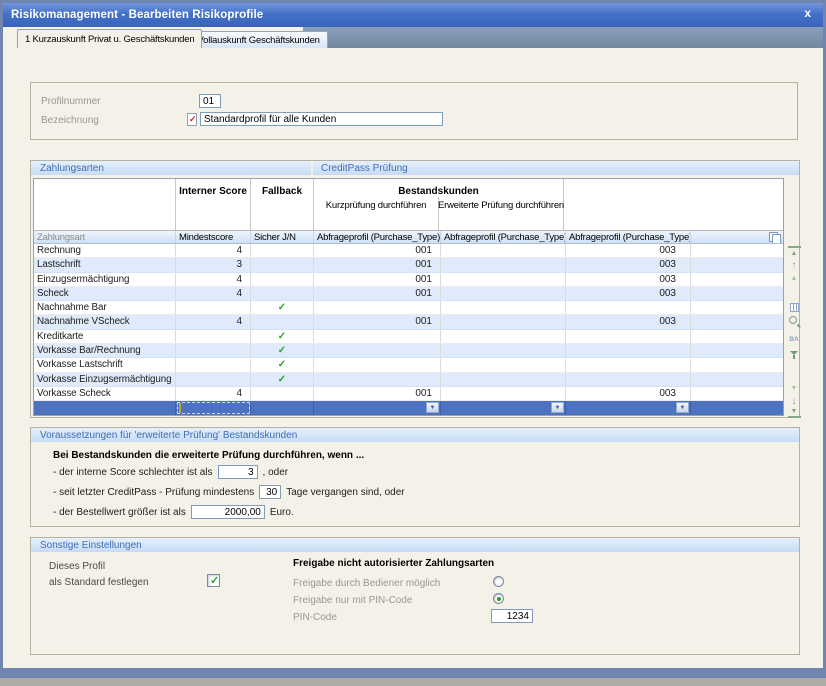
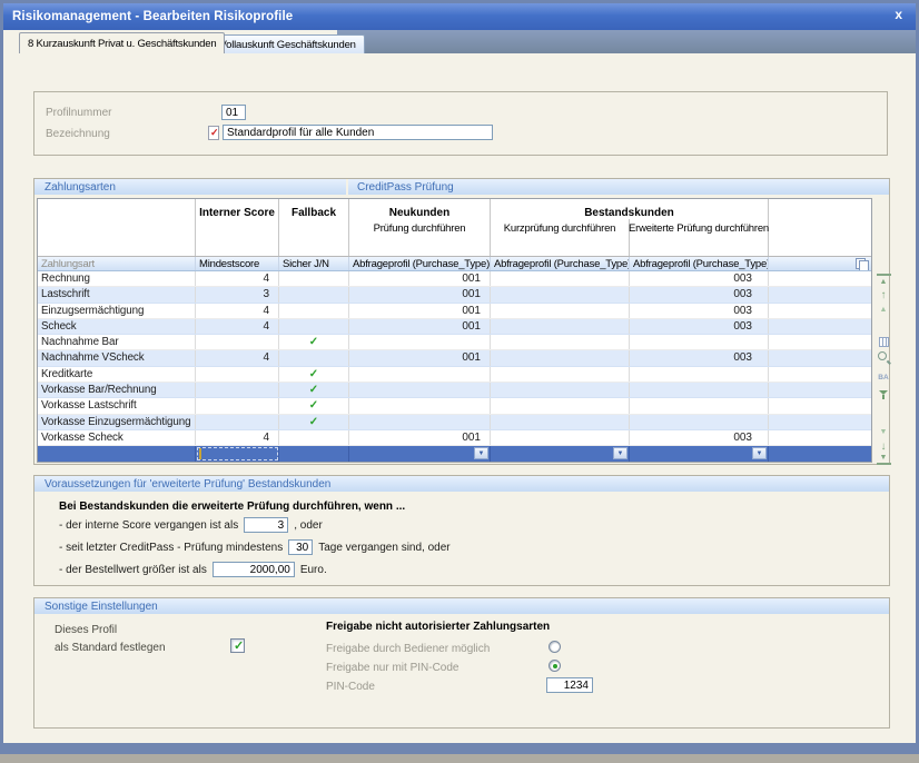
  Risikomanagement - Bearbeiten Risikoprofile
  x
- 1 Kurzauskunft Privat u. Geschäftskunden
+ 8 Kurzauskunft Privat u. Geschäftskunden
  ollauskunft Geschäftskunden
  Profilnummer
  01
  Bezeichnung
  Standardprofil für alle Kunden
  Zahlungsarten
  CreditPass Prüfung
  Interner Score
  Fallback
+ Neukunden
+ Prüfung durchführen
  Bestandskunden
  Kurzprüfung durchführen
  Erweiterte Prüfung durchführen
  Zahlungsart
  Mindestscore
  Sicher J/N
  Abfrageprofil (Purchase_Type)
  Abfrageprofil (Purchase_Type)
  Abfrageprofil (Purchase_Type)
  Rechnung
  4
  001
  003
  Lastschrift
  3
  001
  003
  Einzugsermächtigung
  4
  001
  003
  Scheck
  4
  001
  003
  Nachnahme Bar
  Nachnahme VScheck
  4
  001
  003
  Kreditkarte
  Vorkasse Bar/Rechnung
  Vorkasse Lastschrift
  Vorkasse Einzugsermächtigung
  Vorkasse Scheck
  4
  001
  003
  Voraussetzungen für 'erweiterte Prüfung' Bestandskunden
  Bei Bestandskunden die erweiterte Prüfung durchführen, wenn ...
- - der interne Score schlechter ist als
+ - der interne Score vergangen ist als
  3
  , oder
  - seit letzter CreditPass - Prüfung mindestens
  30
  Tage vergangen sind, oder
  - der Bestellwert größer ist als
  2000,00
  Euro.
  Sonstige Einstellungen
  Dieses Profil
  als Standard festlegen
  Freigabe nicht autorisierter Zahlungsarten
  Freigabe durch Bediener möglich
  Freigabe nur mit PIN-Code
  PIN-Code
  1234
